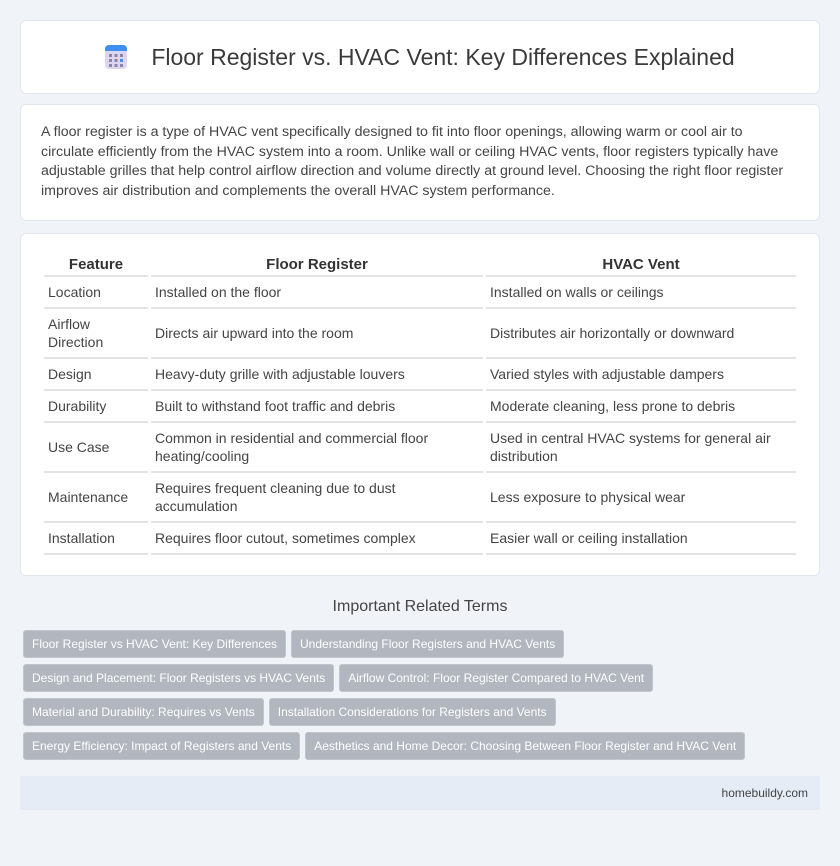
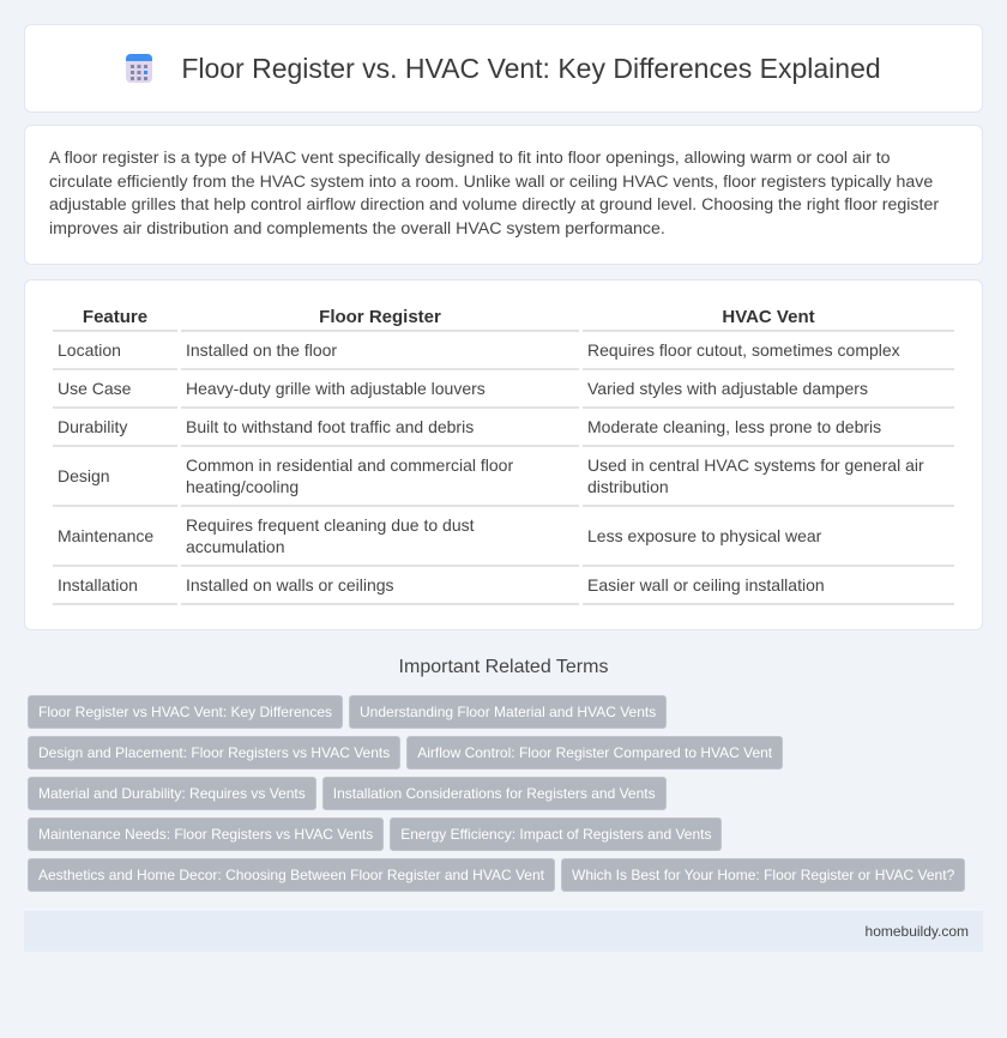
  Floor Register vs. HVAC Vent: Key Differences Explained
  A floor register is a type of HVAC vent specifically designed to fit into floor openings, allowing warm or cool air to circulate efficiently from the HVAC system into a room. Unlike wall or ceiling HVAC vents, floor registers typically have adjustable grilles that help control airflow direction and volume directly at ground level. Choosing the right floor register improves air distribution and complements the overall HVAC system performance.
  Feature	Floor Register	HVAC Vent
- Location	Installed on the floor	Installed on walls or ceilings
+ Location	Installed on the floor	Requires floor cutout, sometimes complex
- Airflow Direction	Directs air upward into the room	Distributes air horizontally or downward
- Design	Heavy-duty grille with adjustable louvers	Varied styles with adjustable dampers
+ Use Case	Heavy-duty grille with adjustable louvers	Varied styles with adjustable dampers
  Durability	Built to withstand foot traffic and debris	Moderate cleaning, less prone to debris
- Use Case	Common in residential and commercial floor heating/cooling	Used in central HVAC systems for general air distribution
+ Design	Common in residential and commercial floor heating/cooling	Used in central HVAC systems for general air distribution
  Maintenance	Requires frequent cleaning due to dust accumulation	Less exposure to physical wear
- Installation	Requires floor cutout, sometimes complex	Easier wall or ceiling installation
+ Installation	Installed on walls or ceilings	Easier wall or ceiling installation
  Important Related Terms
  Floor Register vs HVAC Vent: Key Differences
- Understanding Floor Registers and HVAC Vents
+ Understanding Floor Material and HVAC Vents
  Design and Placement: Floor Registers vs HVAC Vents
  Airflow Control: Floor Register Compared to HVAC Vent
  Material and Durability: Requires vs Vents
  Installation Considerations for Registers and Vents
+ Maintenance Needs: Floor Registers vs HVAC Vents
  Energy Efficiency: Impact of Registers and Vents
  Aesthetics and Home Decor: Choosing Between Floor Register and HVAC Vent
+ Which Is Best for Your Home: Floor Register or HVAC Vent?
  homebuildy.com
